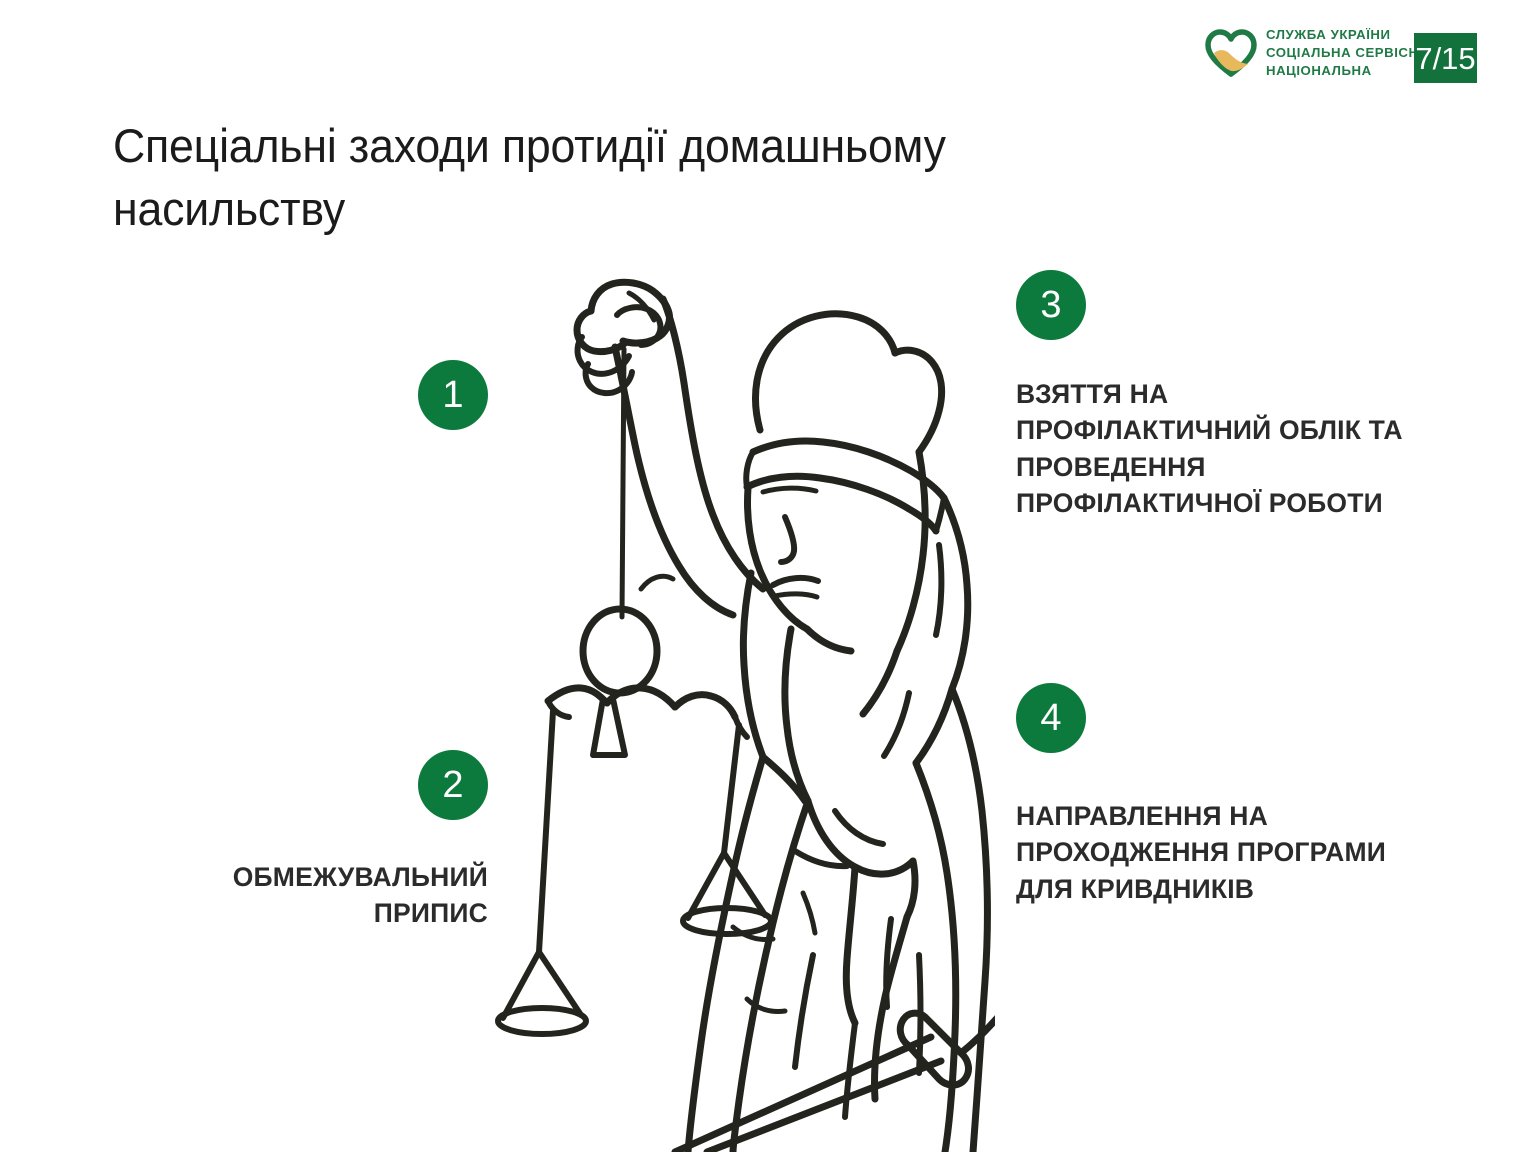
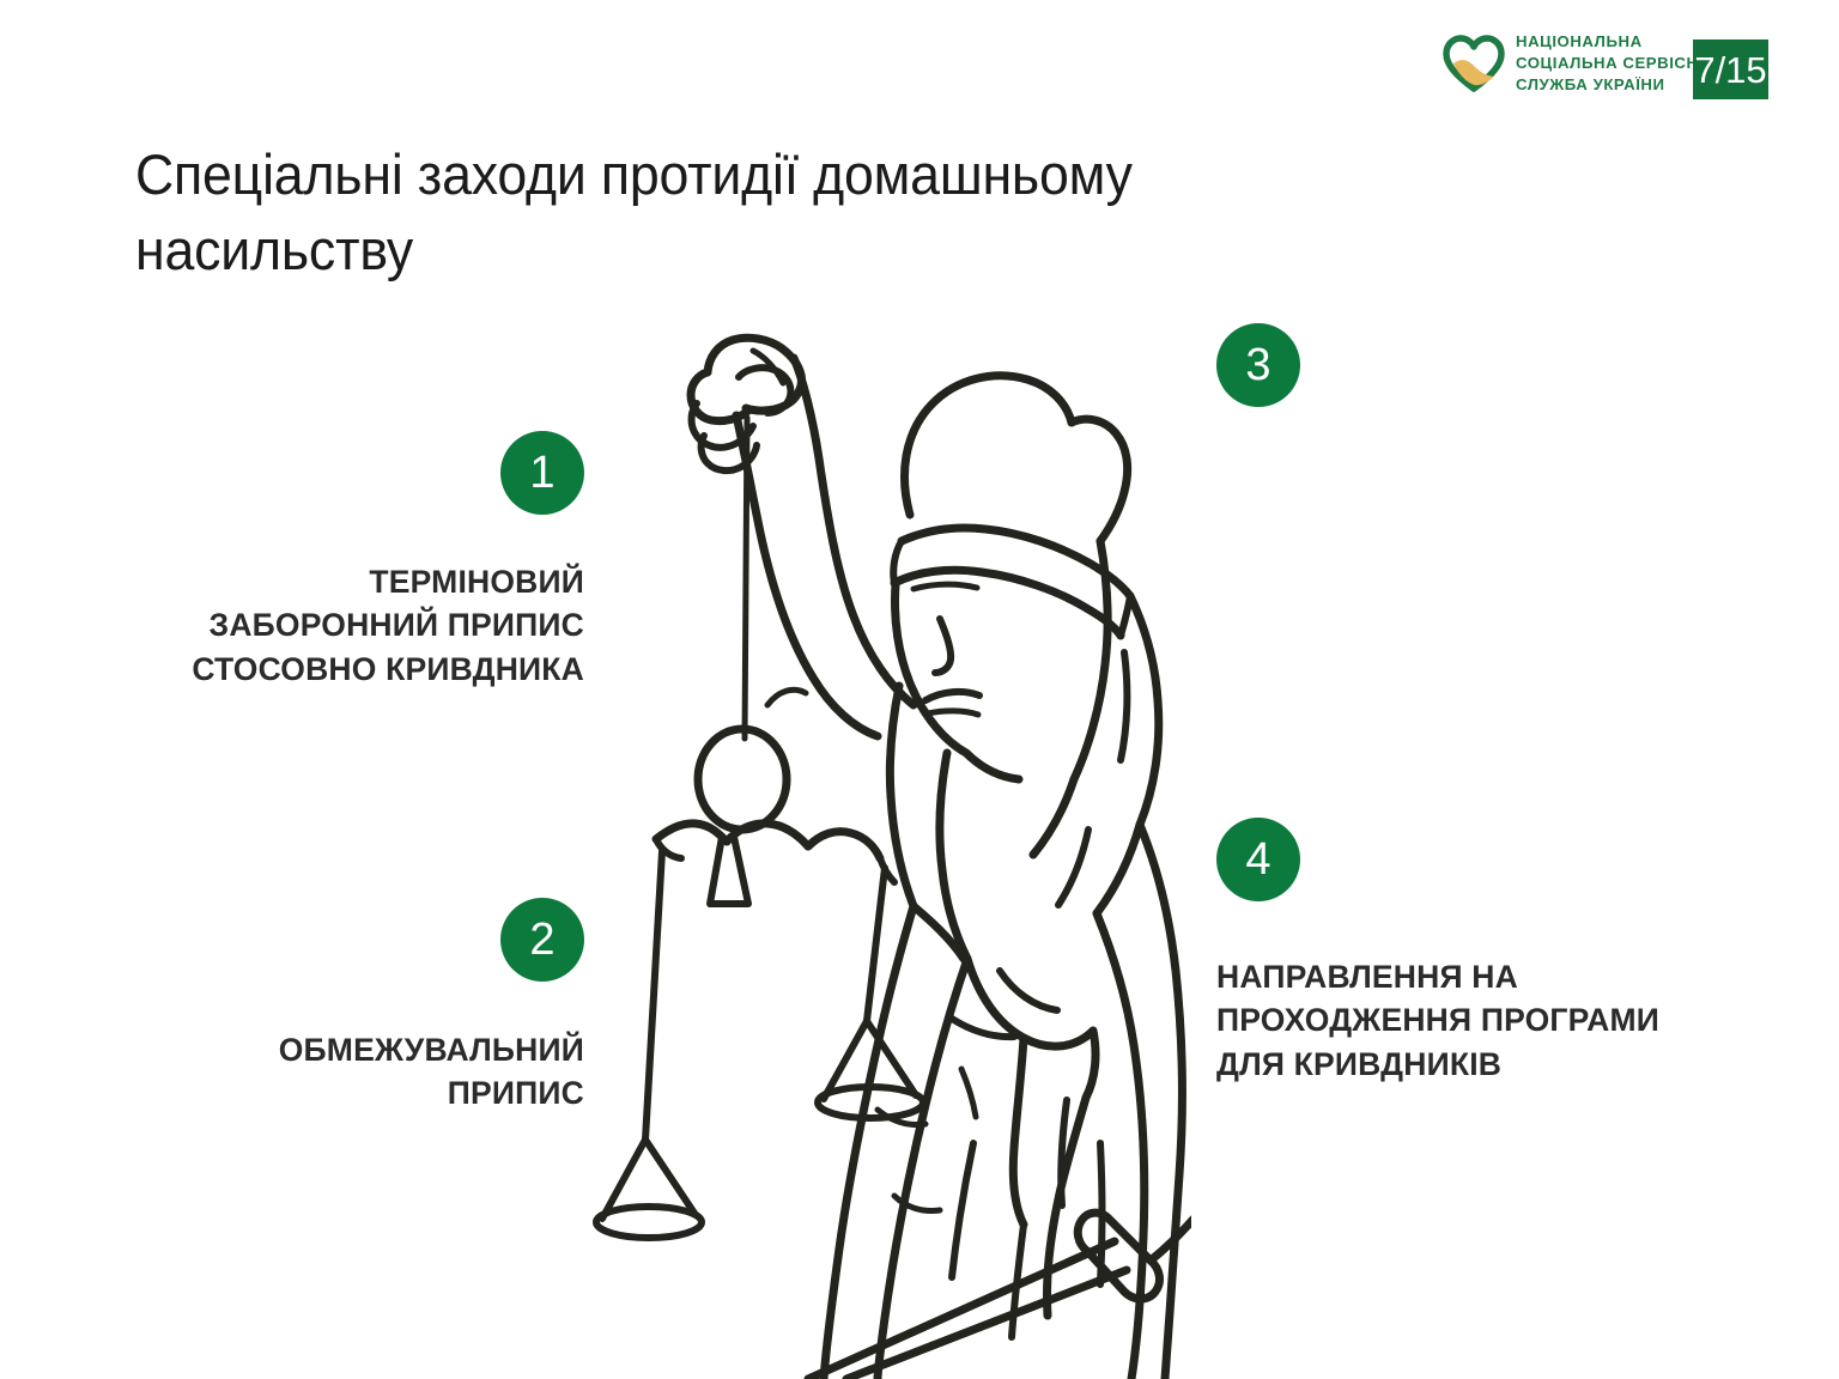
- СЛУЖБА УКРАЇНИ
+ НАЦІОНАЛЬНА
  СОЦІАЛЬНА СЕРВІС
- НАЦІОНАЛЬНА
+ СЛУЖБА УКРАЇНИ
  7/15
  Спеціальні заходи протидії домашньому насильству
  1
+ ТЕРМІНОВИЙ ЗАБОРОННИЙ ПРИПИС СТОСОВНО КРИВДНИКА
  2
  ОБМЕЖУВАЛЬНИЙ ПРИПИС
  3
- ВЗЯТТЯ НА ПРОФІЛАКТИЧНИЙ ОБЛІК ТА ПРОВЕДЕННЯ ПРОФІЛАКТИЧНОЇ РОБОТИ
  4
  НАПРАВЛЕННЯ НА ПРОХОДЖЕННЯ ПРОГРАМИ ДЛЯ КРИВДНИКІВ
